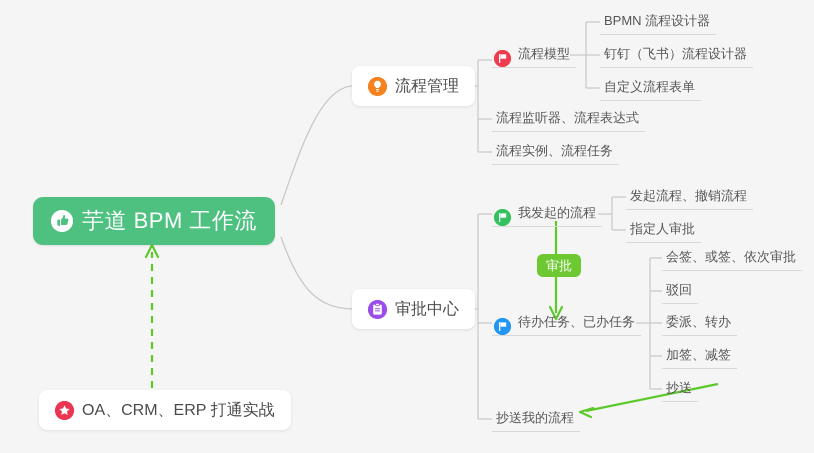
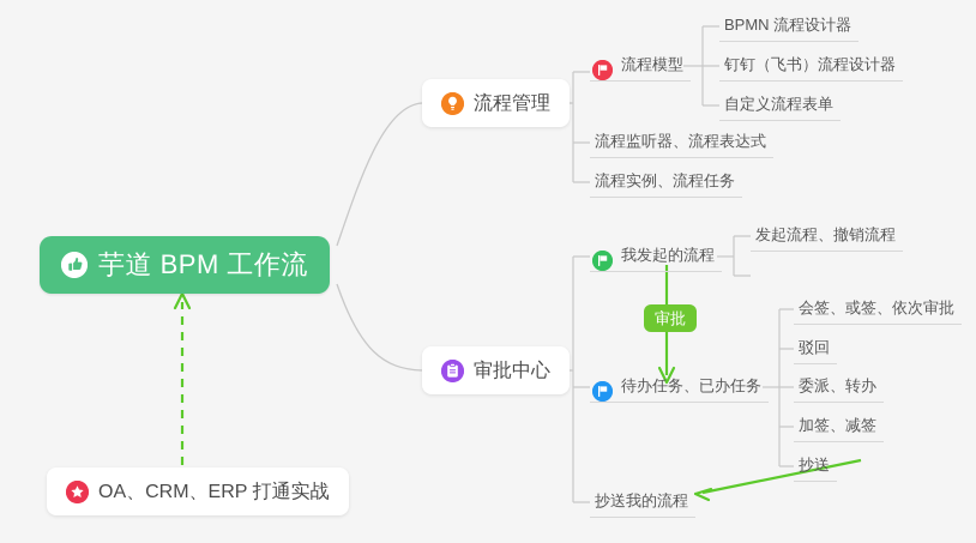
  芋道 BPM 工作流
  OA、CRM、ERP 打通实战
  流程管理
  流程模型
  BPMN 流程设计器
  钉钉（飞书）流程设计器
  自定义流程表单
  流程监听器、流程表达式
  流程实例、流程任务
  审批中心
  我发起的流程
  发起流程、撤销流程
- 指定人审批
  待办任务、已办任务
  会签、或签、依次审批
  驳回
  委派、转办
  加签、减签
  抄送
  抄送我的流程
  审批
